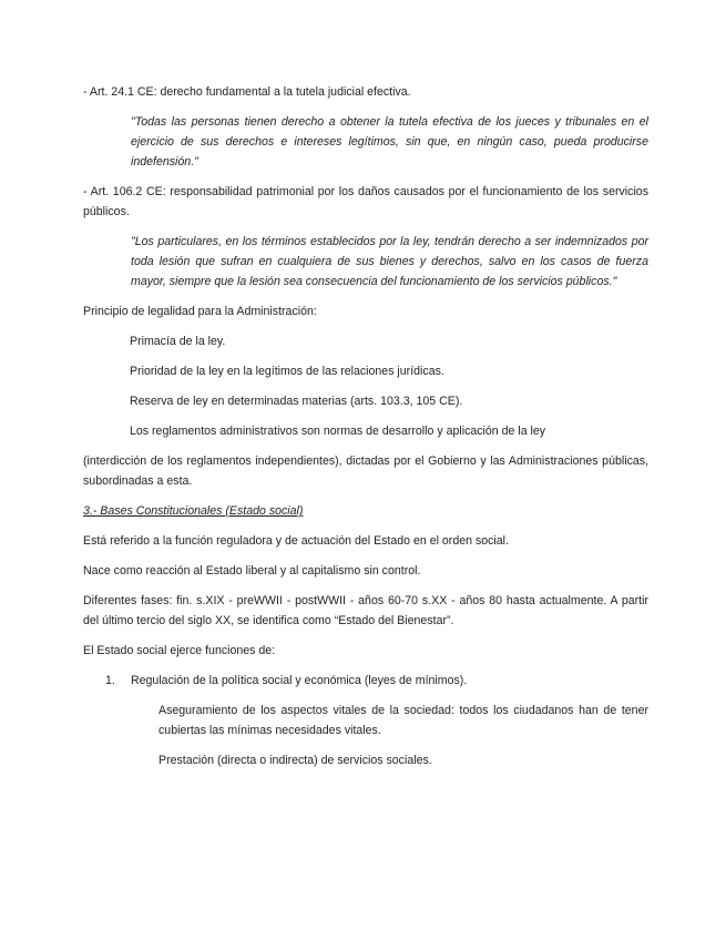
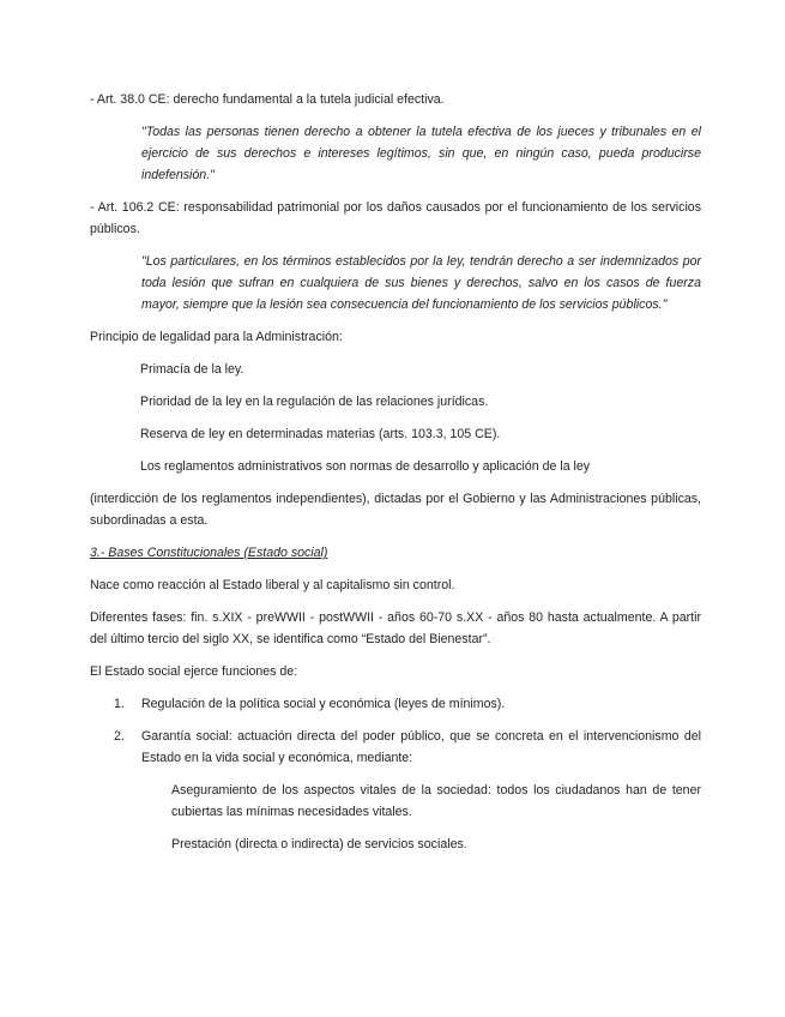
- - Art. 24.1 CE: derecho fundamental a la tutela judicial efectiva.
+ - Art. 38.0 CE: derecho fundamental a la tutela judicial efectiva.
  "Todas las personas tienen derecho a obtener la tutela efectiva de los jueces y tribunales en el ejercicio de sus derechos e intereses legítimos, sin que, en ningún caso, pueda producirse indefensión."
  - Art. 106.2 CE: responsabilidad patrimonial por los daños causados por el funcionamiento de los servicios públicos.
  "Los particulares, en los términos establecidos por la ley, tendrán derecho a ser indemnizados por toda lesión que sufran en cualquiera de sus bienes y derechos, salvo en los casos de fuerza mayor, siempre que la lesión sea consecuencia del funcionamiento de los servicios públicos."
  Principio de legalidad para la Administración:
  Primacía de la ley.
- Prioridad de la ley en la legítimos de las relaciones jurídicas.
+ Prioridad de la ley en la regulación de las relaciones jurídicas.
  Reserva de ley en determinadas materias (arts. 103.3, 105 CE).
  Los reglamentos administrativos son normas de desarrollo y aplicación de la ley
  (interdicción de los reglamentos independientes), dictadas por el Gobierno y las Administraciones públicas, subordinadas a esta.
  3.- Bases Constitucionales (Estado social)
- Está referido a la función reguladora y de actuación del Estado en el orden social.
  Nace como reacción al Estado liberal y al capitalismo sin control.
  Diferentes fases: fin. s.XIX - preWWII - postWWII - años 60-70 s.XX - años 80 hasta actualmente. A partir del último tercio del siglo XX, se identifica como “Estado del Bienestar”.
  El Estado social ejerce funciones de:
  1.
  Regulación de la política social y económica (leyes de mínimos).
+ 2.
+ Garantía social: actuación directa del poder público, que se concreta en el intervencionismo del Estado en la vida social y económica, mediante:
  Aseguramiento de los aspectos vitales de la sociedad: todos los ciudadanos han de tener cubiertas las mínimas necesidades vitales.
  Prestación (directa o indirecta) de servicios sociales.
